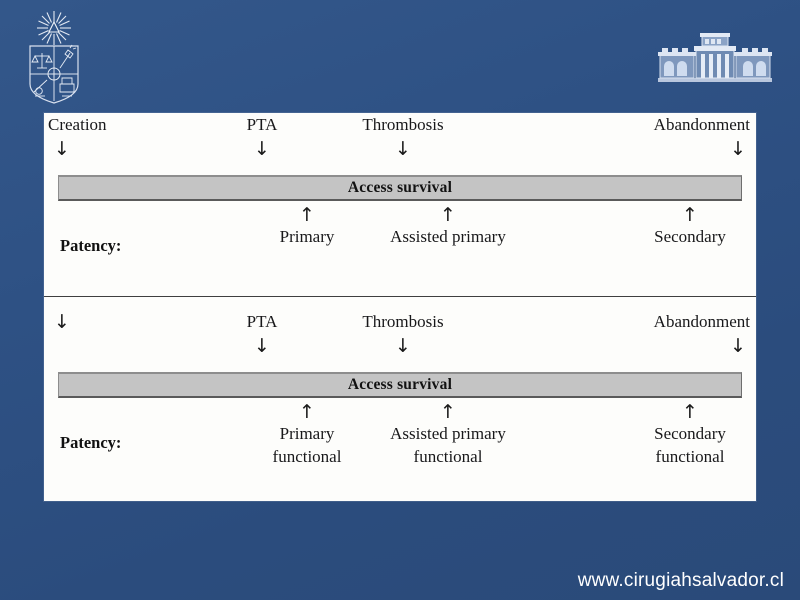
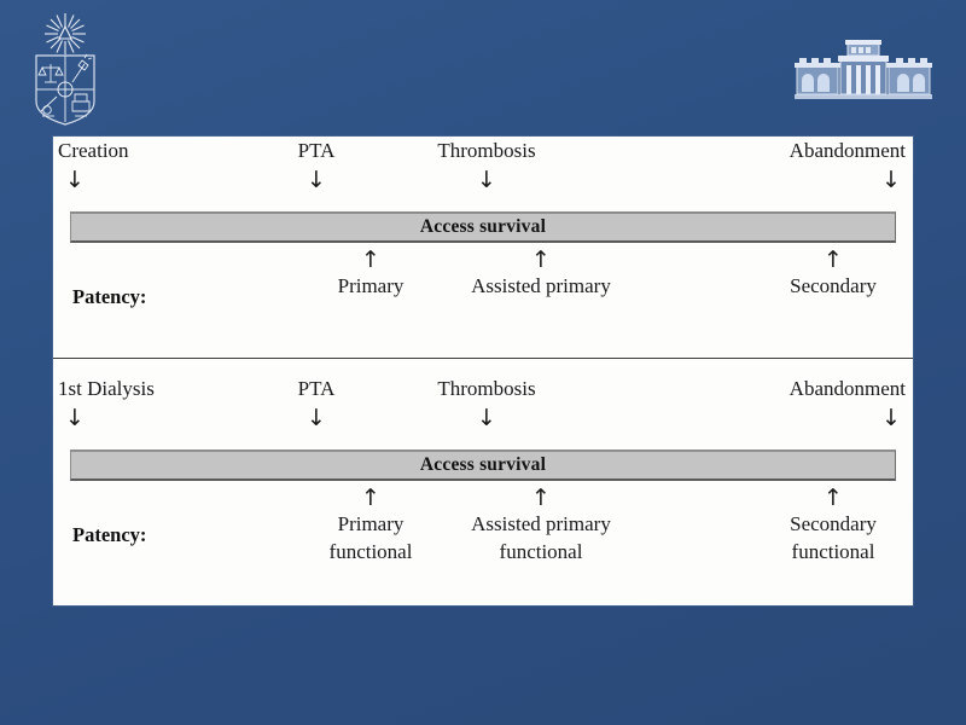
  Creation
  ↓
  PTA
  ↓
  Thrombosis
  ↓
  Abandonment
  ↓
  Access survival
  Patency:
  ↑
  Primary
  ↑
  Assisted primary
  ↑
  Secondary
+ 1st Dialysis
  ↓
  PTA
  ↓
  Thrombosis
  ↓
  Abandonment
  ↓
  Access survival
  Patency:
  ↑
  Primary
  functional
  ↑
  Assisted primary
  functional
  ↑
  Secondary
  functional
- www.cirugiahsalvador.cl
